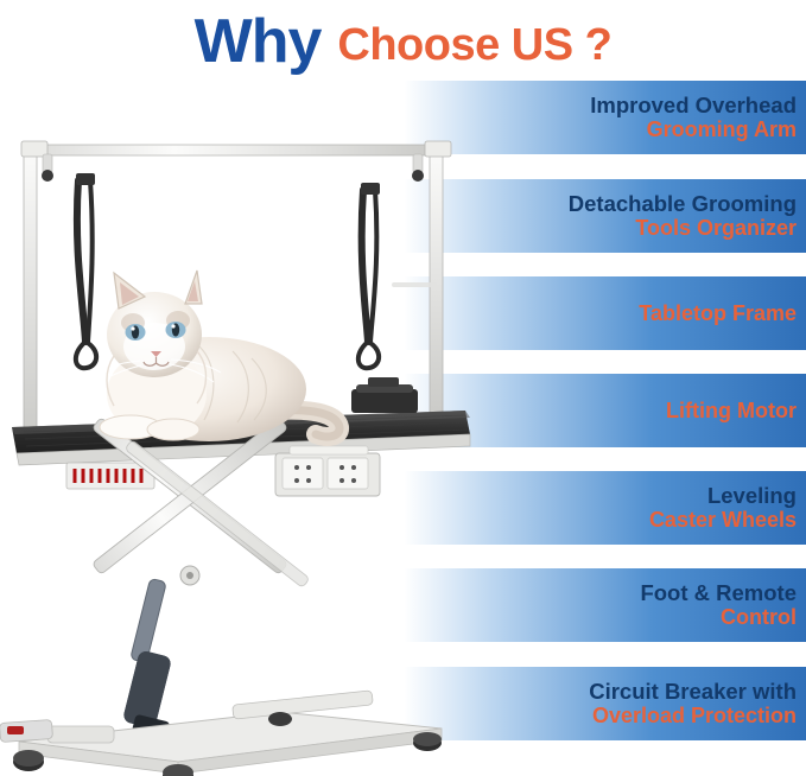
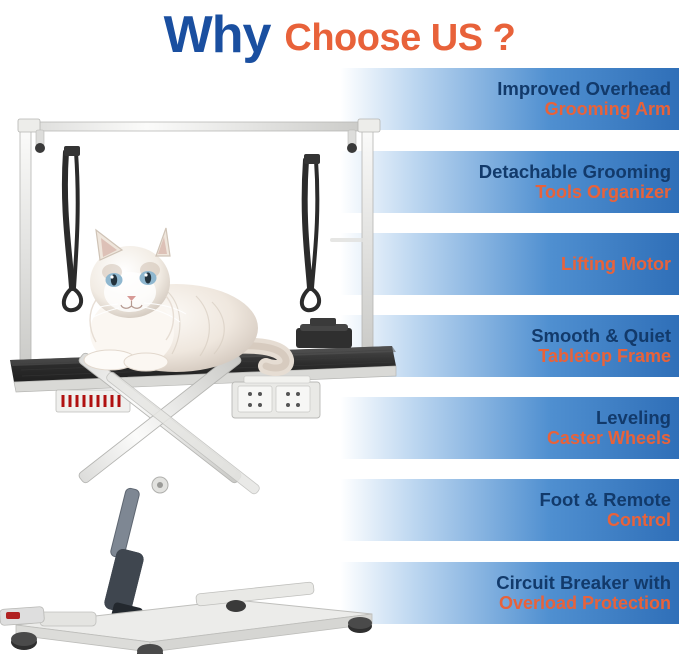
  Why
  Choose US ?
  Improved Overhead
  Grooming Arm
  Detachable Grooming
  Tools Organizer
- Tabletop Frame
+ Lifting Motor
+ Smooth & Quiet
- Lifting Motor
+ Tabletop Frame
  Leveling
  Caster Wheels
  Foot & Remote
  Control
  Circuit Breaker with
  Overload Protection
